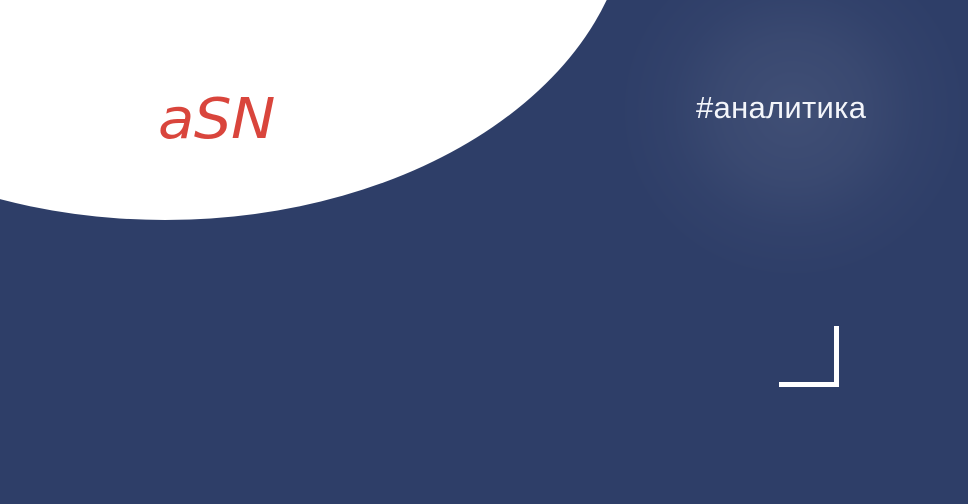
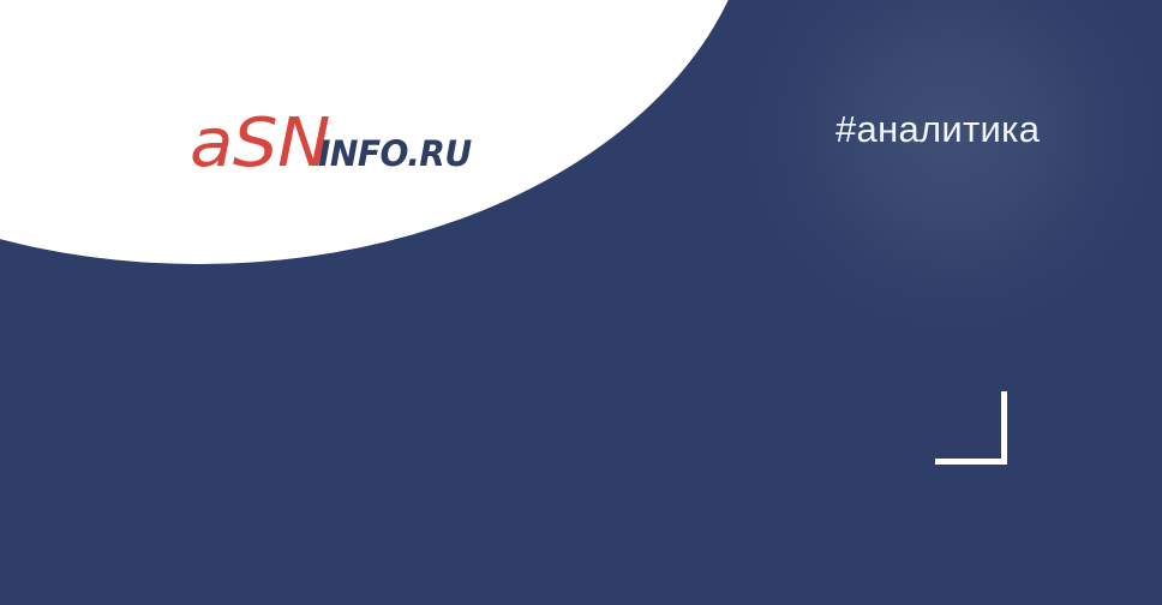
  aSN
+ INFO.RU
  #аналитика
